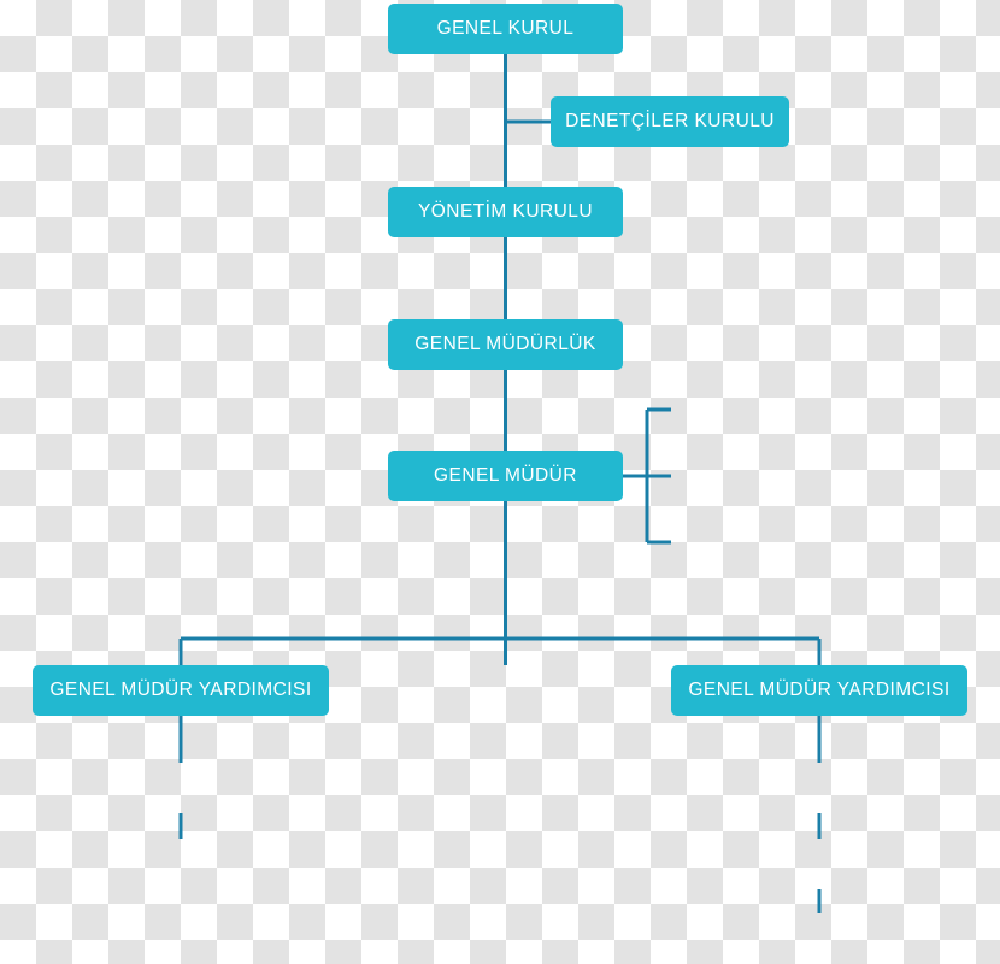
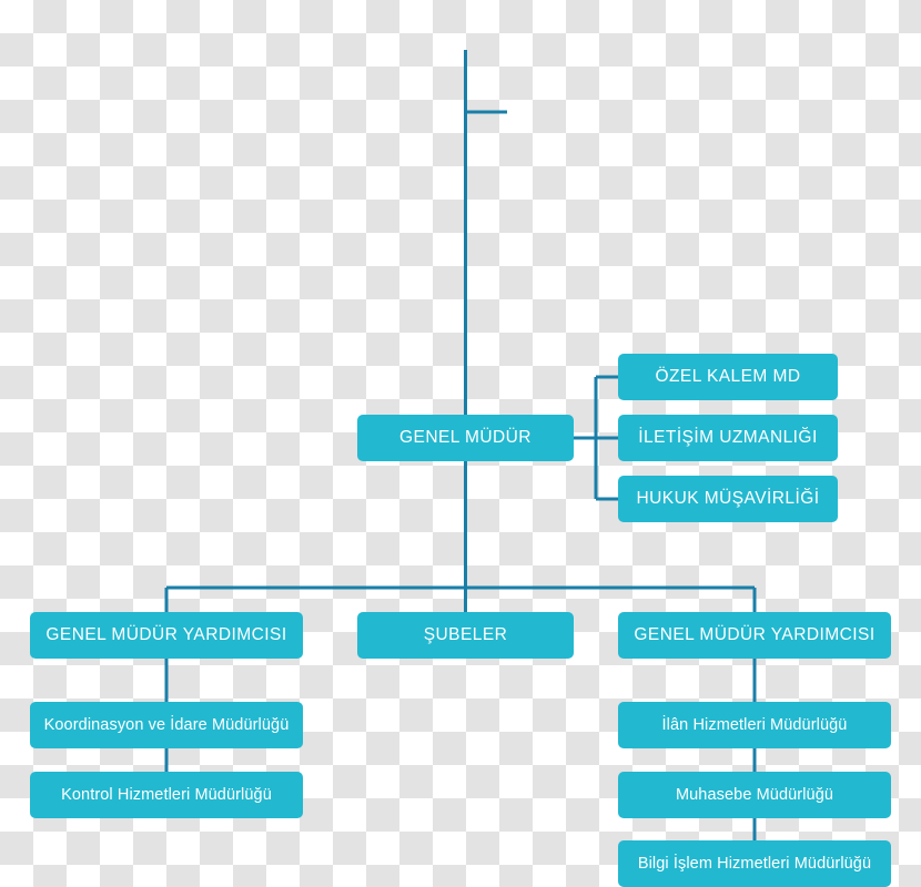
- GENEL KURUL
- DENETÇİLER KURULU
- YÖNETİM KURULU
- GENEL MÜDÜRLÜK
  GENEL MÜDÜR
+ ÖZEL KALEM MD
+ İLETİŞİM UZMANLIĞI
+ HUKUK MÜŞAVİRLİĞİ
  GENEL MÜDÜR YARDIMCISI
+ ŞUBELER
  GENEL MÜDÜR YARDIMCISI
+ Koordinasyon ve İdare Müdürlüğü
+ İlân Hizmetleri Müdürlüğü
+ Kontrol Hizmetleri Müdürlüğü
+ Muhasebe Müdürlüğü
+ Bilgi İşlem Hizmetleri Müdürlüğü
